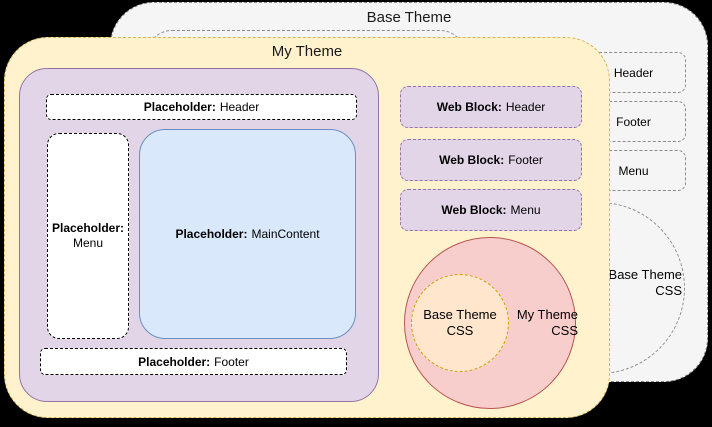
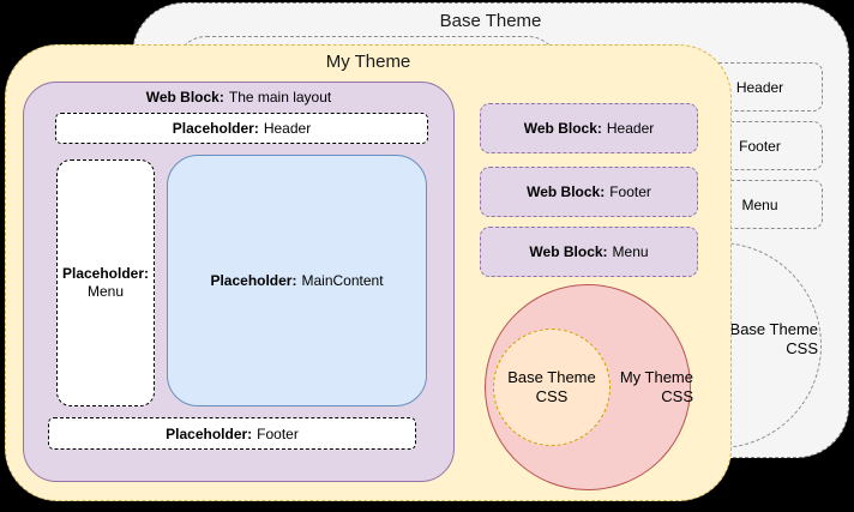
  Base Theme
  Header
  Footer
  Menu
  Base Theme
  CSS
  My Theme
+ Web Block: The main layout
  Placeholder:
  Header
  Placeholder:
  Menu
  Placeholder:
  MainContent
  Placeholder:
  Footer
  Web Block:
  Header
  Web Block:
  Footer
  Web Block:
  Menu
  Base Theme
  CSS
  My Theme
  CSS
